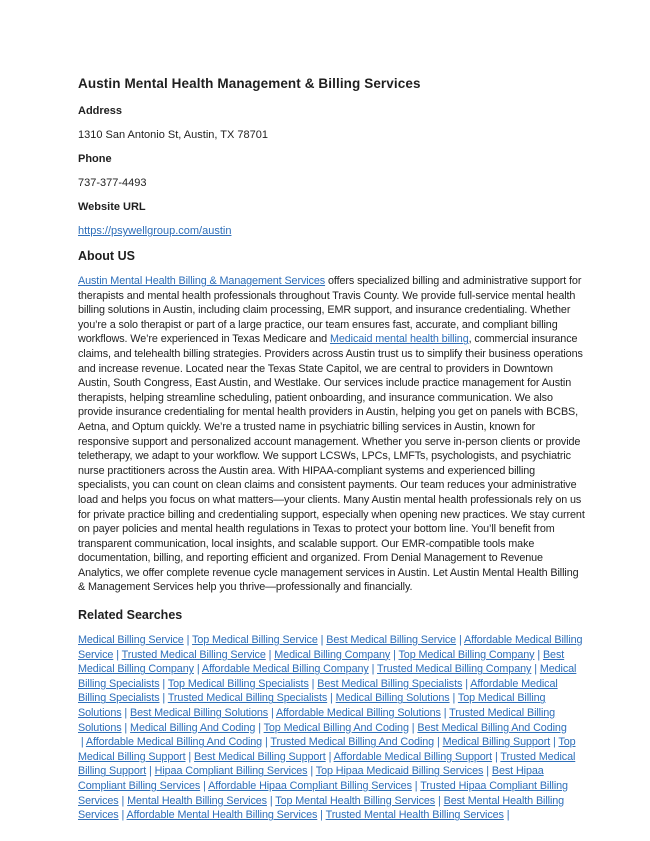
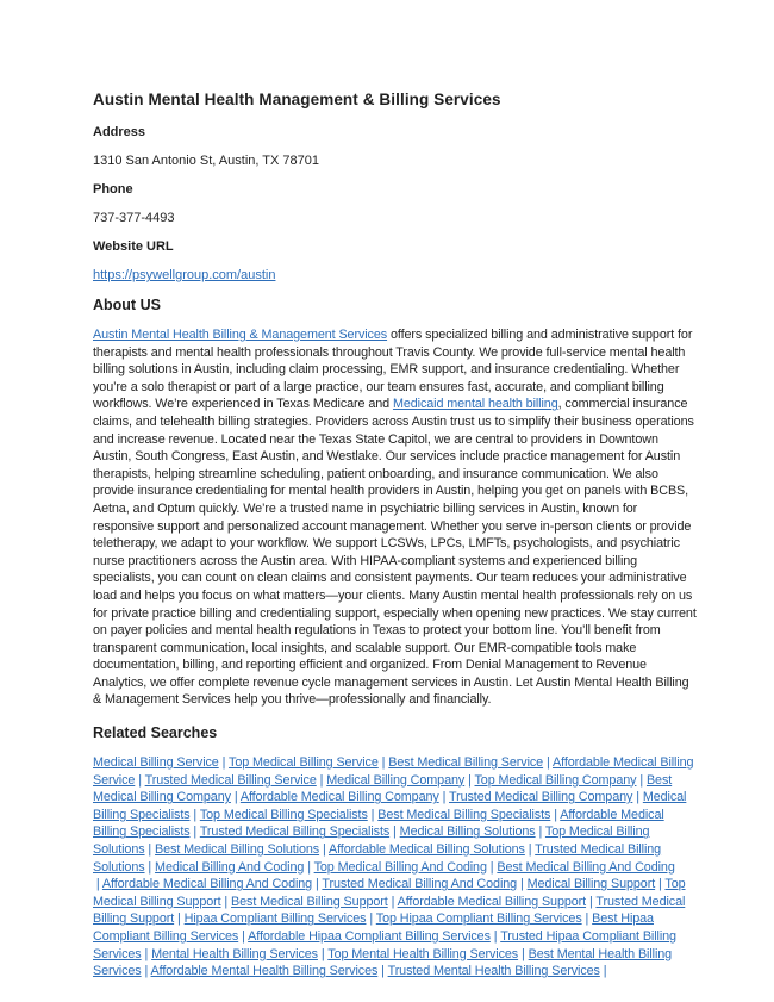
  Austin Mental Health Management & Billing Services
  Address
  1310 San Antonio St, Austin, TX 78701
  Phone
  737-377-4493
  Website URL
  https://psywellgroup.com/austin
  About US
  Austin Mental Health Billing & Management Services offers specialized billing and administrative support for therapists and mental health professionals throughout Travis County. We provide full-service mental health billing solutions in Austin, including claim processing, EMR support, and insurance credentialing. Whether you’re a solo therapist or part of a large practice, our team ensures fast, accurate, and compliant billing workflows. We’re experienced in Texas Medicare and Medicaid mental health billing, commercial insurance claims, and telehealth billing strategies. Providers across Austin trust us to simplify their business operations and increase revenue. Located near the Texas State Capitol, we are central to providers in Downtown Austin, South Congress, East Austin, and Westlake. Our services include practice management for Austin therapists, helping streamline scheduling, patient onboarding, and insurance communication. We also provide insurance credentialing for mental health providers in Austin, helping you get on panels with BCBS, Aetna, and Optum quickly. We’re a trusted name in psychiatric billing services in Austin, known for responsive support and personalized account management. Whether you serve in-person clients or provide teletherapy, we adapt to your workflow. We support LCSWs, LPCs, LMFTs, psychologists, and psychiatric nurse practitioners across the Austin area. With HIPAA-compliant systems and experienced billing specialists, you can count on clean claims and consistent payments. Our team reduces your administrative load and helps you focus on what matters—your clients. Many Austin mental health professionals rely on us for private practice billing and credentialing support, especially when opening new practices. We stay current on payer policies and mental health regulations in Texas to protect your bottom line. You’ll benefit from transparent communication, local insights, and scalable support. Our EMR-compatible tools make documentation, billing, and reporting efficient and organized. From Denial Management to Revenue Analytics, we offer complete revenue cycle management services in Austin. Let Austin Mental Health Billing & Management Services help you thrive—professionally and financially.
  Related Searches
- Medical Billing Service | Top Medical Billing Service | Best Medical Billing Service | Affordable Medical Billing Service | Trusted Medical Billing Service | Medical Billing Company | Top Medical Billing Company | Best Medical Billing Company | Affordable Medical Billing Company | Trusted Medical Billing Company | Medical Billing Specialists | Top Medical Billing Specialists | Best Medical Billing Specialists | Affordable Medical Billing Specialists | Trusted Medical Billing Specialists | Medical Billing Solutions | Top Medical Billing Solutions | Best Medical Billing Solutions | Affordable Medical Billing Solutions | Trusted Medical Billing Solutions | Medical Billing And Coding | Top Medical Billing And Coding | Best Medical Billing And Coding | Affordable Medical Billing And Coding | Trusted Medical Billing And Coding | Medical Billing Support | Top Medical Billing Support | Best Medical Billing Support | Affordable Medical Billing Support | Trusted Medical Billing Support | Hipaa Compliant Billing Services | Top Hipaa Medicaid Billing Services | Best Hipaa Compliant Billing Services | Affordable Hipaa Compliant Billing Services | Trusted Hipaa Compliant Billing Services | Mental Health Billing Services | Top Mental Health Billing Services | Best Mental Health Billing Services | Affordable Mental Health Billing Services | Trusted Mental Health Billing Services |
+ Medical Billing Service | Top Medical Billing Service | Best Medical Billing Service | Affordable Medical Billing Service | Trusted Medical Billing Service | Medical Billing Company | Top Medical Billing Company | Best Medical Billing Company | Affordable Medical Billing Company | Trusted Medical Billing Company | Medical Billing Specialists | Top Medical Billing Specialists | Best Medical Billing Specialists | Affordable Medical Billing Specialists | Trusted Medical Billing Specialists | Medical Billing Solutions | Top Medical Billing Solutions | Best Medical Billing Solutions | Affordable Medical Billing Solutions | Trusted Medical Billing Solutions | Medical Billing And Coding | Top Medical Billing And Coding | Best Medical Billing And Coding | Affordable Medical Billing And Coding | Trusted Medical Billing And Coding | Medical Billing Support | Top Medical Billing Support | Best Medical Billing Support | Affordable Medical Billing Support | Trusted Medical Billing Support | Hipaa Compliant Billing Services | Top Hipaa Compliant Billing Services | Best Hipaa Compliant Billing Services | Affordable Hipaa Compliant Billing Services | Trusted Hipaa Compliant Billing Services | Mental Health Billing Services | Top Mental Health Billing Services | Best Mental Health Billing Services | Affordable Mental Health Billing Services | Trusted Mental Health Billing Services |
